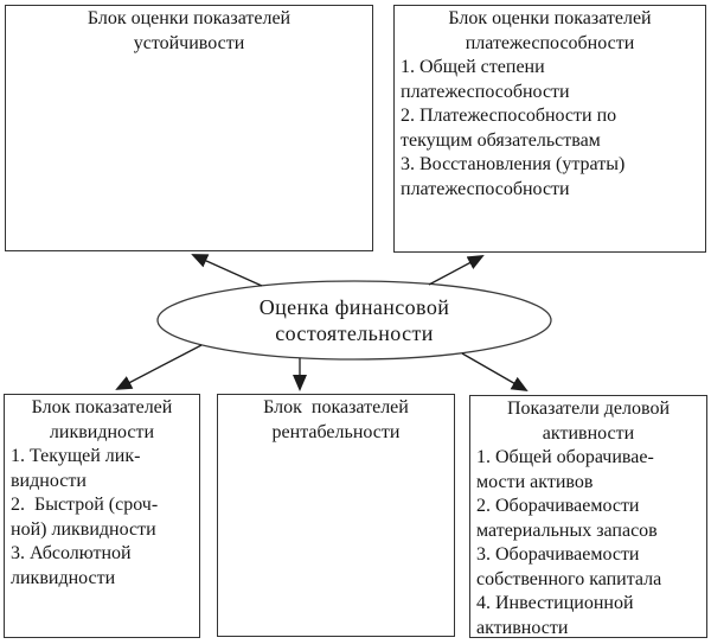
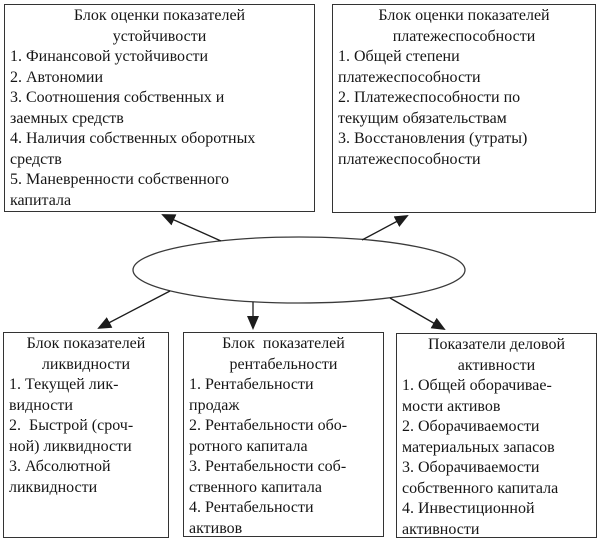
  Блок оценки показателей
  устойчивости
+ 1. Финансовой устойчивости
+ 2. Автономии
+ 3. Соотношения собственных и
+ заемных средств
+ 4. Наличия собственных оборотных
+ средств
+ 5. Маневренности собственного
+ капитала
  Блок оценки показателей
  платежеспособности
  1. Общей степени
  платежеспособности
  2. Платежеспособности по
  текущим обязательствам
  3. Восстановления (утраты)
  платежеспособности
- Оценка финансовой
- состоятельности
  Блок показателей
  ликвидности
  1. Текущей лик-
  видности
  2. Быстрой (сроч-
  ной) ликвидности
  3. Абсолютной
  ликвидности
  Блок показателей
  рентабельности
+ 1. Рентабельности
+ продаж
+ 2. Рентабельности обо-
+ ротного капитала
+ 3. Рентабельности соб-
+ ственного капитала
+ 4. Рентабельности
+ активов
  Показатели деловой
  активности
  1. Общей оборачивае-
  мости активов
  2. Оборачиваемости
  материальных запасов
  3. Оборачиваемости
  собственного капитала
  4. Инвестиционной
  активности
